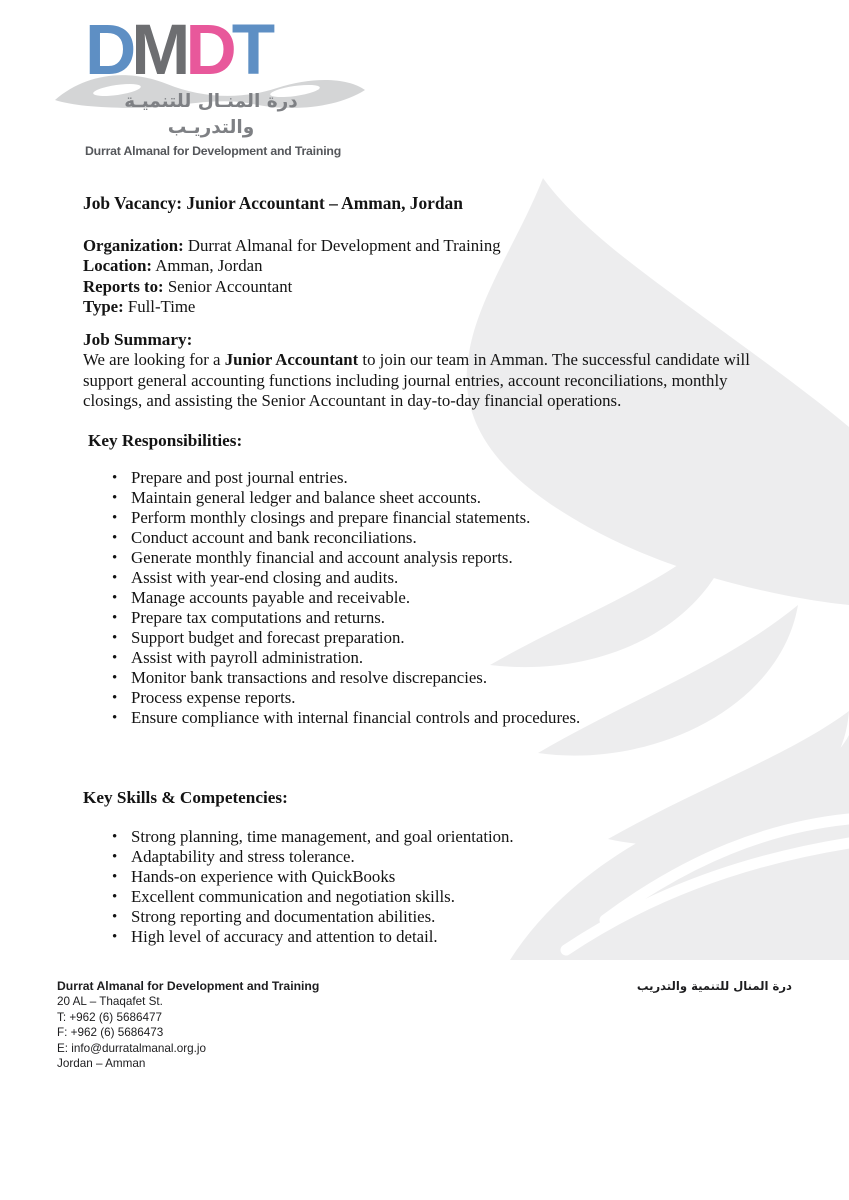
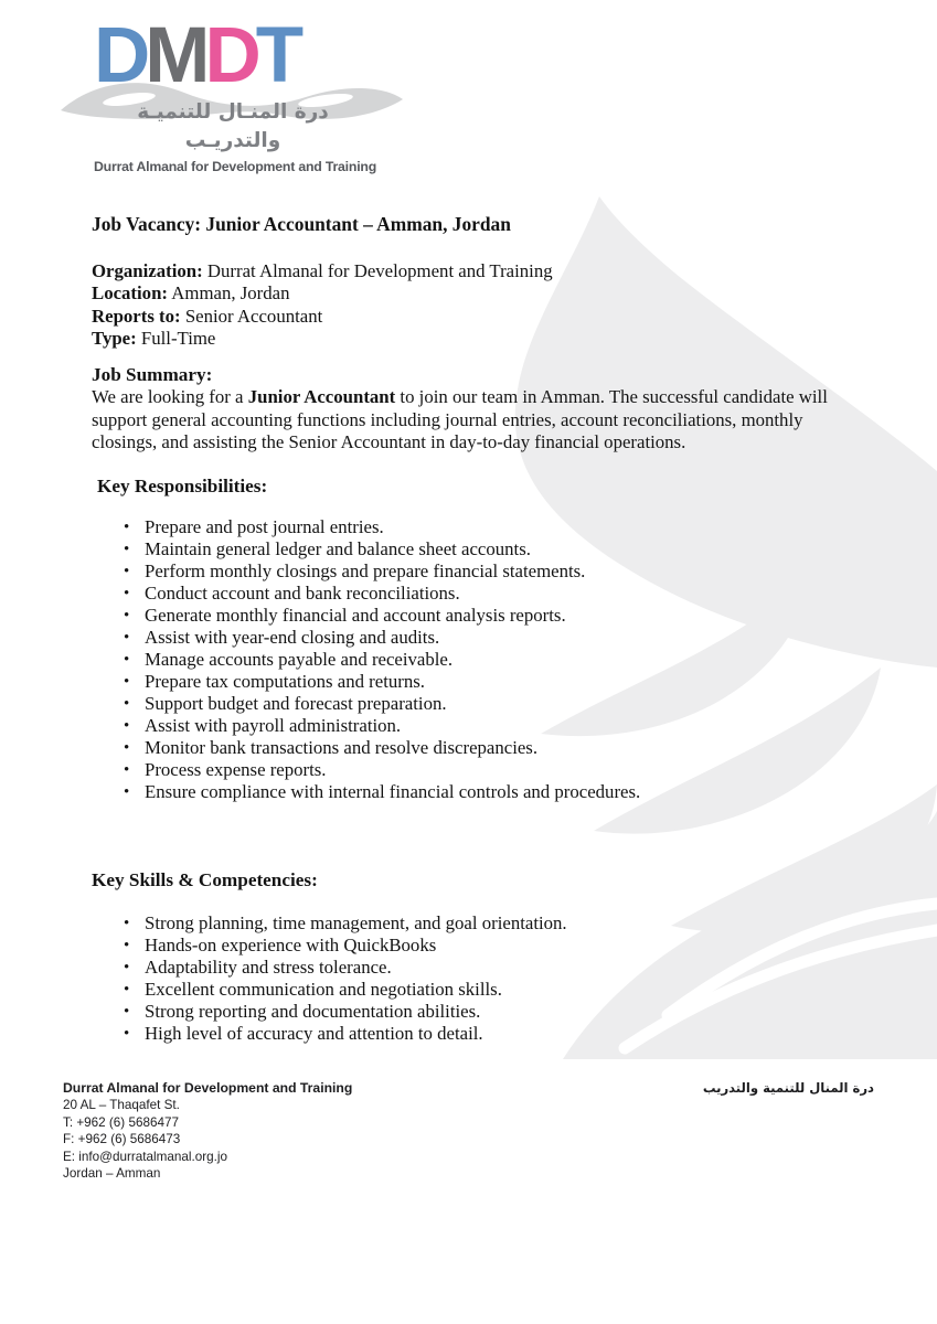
  DMDT
  درة المنـال للتنميـة والتدريـب
  Durrat Almanal for Development and Training
  Job Vacancy: Junior Accountant – Amman, Jordan
  Organization: Durrat Almanal for Development and Training
  Location: Amman, Jordan
  Reports to: Senior Accountant
  Type: Full-Time
  Job Summary:
  We are looking for a Junior Accountant to join our team in Amman. The successful candidate will support general accounting functions including journal entries, account reconciliations, monthly closings, and assisting the Senior Accountant in day-to-day financial operations.
  Key Responsibilities:
  •
  Prepare and post journal entries.
  •
  Maintain general ledger and balance sheet accounts.
  •
  Perform monthly closings and prepare financial statements.
  •
  Conduct account and bank reconciliations.
  •
  Generate monthly financial and account analysis reports.
  •
  Assist with year-end closing and audits.
  •
  Manage accounts payable and receivable.
  •
  Prepare tax computations and returns.
  •
  Support budget and forecast preparation.
  •
  Assist with payroll administration.
  •
  Monitor bank transactions and resolve discrepancies.
  •
  Process expense reports.
  •
  Ensure compliance with internal financial controls and procedures.
  Key Skills & Competencies:
  •
  Strong planning, time management, and goal orientation.
  •
- Adaptability and stress tolerance.
+ Hands-on experience with QuickBooks
  •
- Hands-on experience with QuickBooks
+ Adaptability and stress tolerance.
  •
  Excellent communication and negotiation skills.
  •
  Strong reporting and documentation abilities.
  •
  High level of accuracy and attention to detail.
  Durrat Almanal for Development and Training
  20 AL – Thaqafet St.
  T: +962 (6) 5686477
  F: +962 (6) 5686473
  E: info@durratalmanal.org.jo
  Jordan – Amman
  درة المنال للتنمية والتدريب
